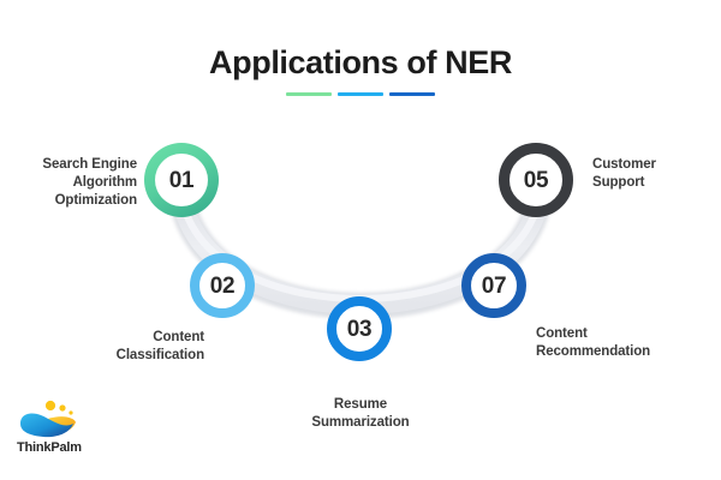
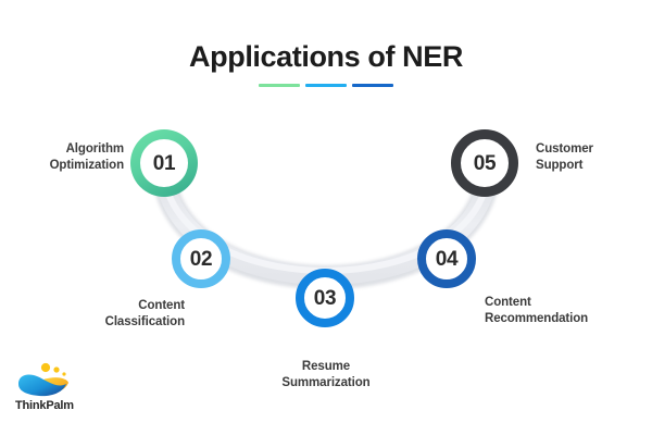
  Applications of NER
  01
  02
  03
- 07
+ 04
  05
- Search Engine
  Algorithm
  Optimization
  Content
  Classification
  Resume
  Summarization
  Content
  Recommendation
  Customer
  Support
  ThinkPalm
